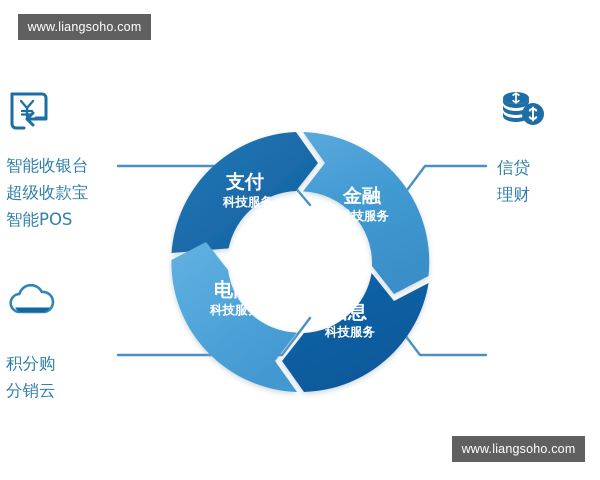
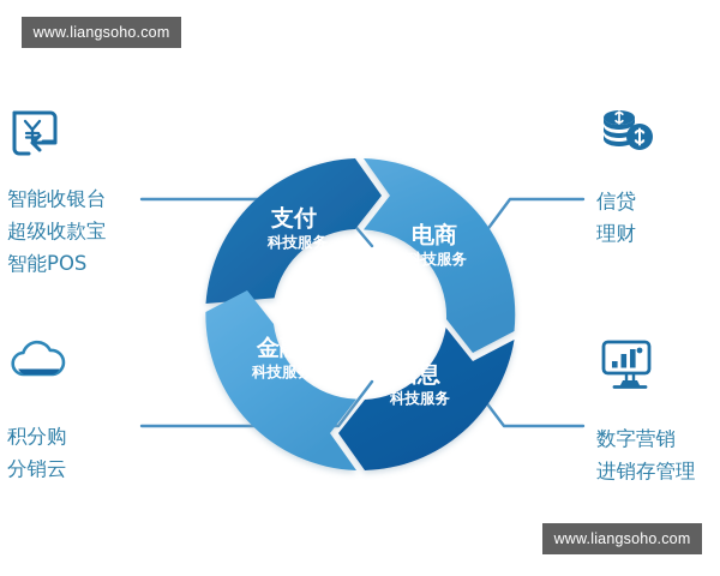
  www.liangsoho.com
  www.liangsoho.com
  支付
  科技服务
- 金融
+ 电商
  科技服务
  信息
  科技服务
- 电商
+ 金融
  科技服务
  智能收银台
  超级收款宝
  智能POS
  积分购
  分销云
  信贷
  理财
+ 数字营销
+ 进销存管理
